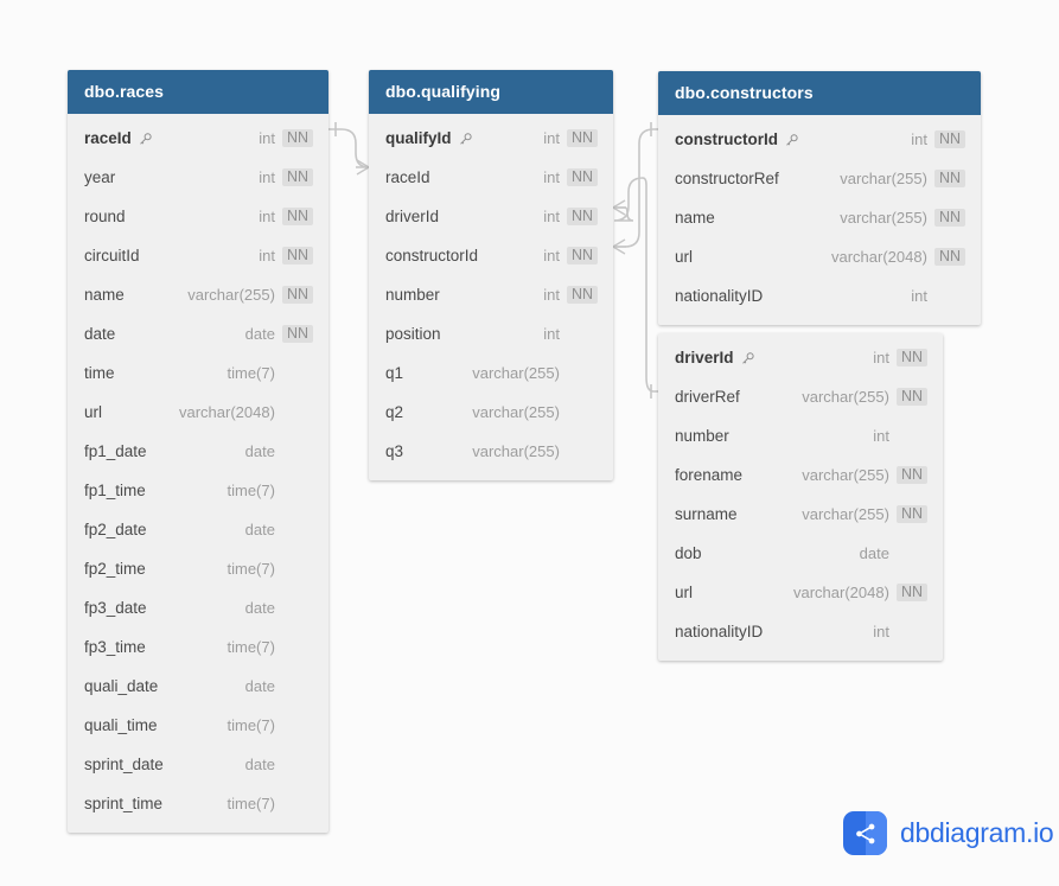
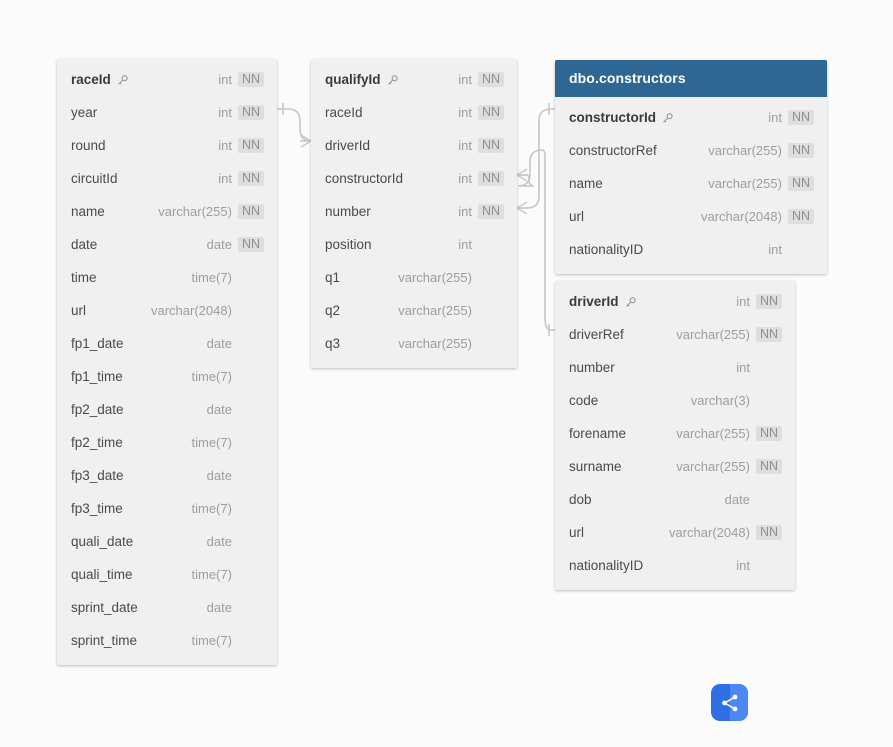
- dbo.races
  raceId
  int
  NN
  year
  int
  NN
  round
  int
  NN
  circuitId
  int
  NN
  name
  varchar(255)
  NN
  date
  date
  NN
  time
  time(7)
  url
  varchar(2048)
  fp1_date
  date
  fp1_time
  time(7)
  fp2_date
  date
  fp2_time
  time(7)
  fp3_date
  date
  fp3_time
  time(7)
  quali_date
  date
  quali_time
  time(7)
  sprint_date
  date
  sprint_time
  time(7)
- dbo.qualifying
  qualifyId
  int
  NN
  raceId
  int
  NN
  driverId
  int
  NN
  constructorId
  int
  NN
  number
  int
  NN
  position
  int
  q1
  varchar(255)
  q2
  varchar(255)
  q3
  varchar(255)
  dbo.constructors
  constructorId
  int
  NN
  constructorRef
  varchar(255)
  NN
  name
  varchar(255)
  NN
  url
  varchar(2048)
  NN
  nationalityID
  int
  driverId
  int
  NN
  driverRef
  varchar(255)
  NN
  number
  int
+ code
+ varchar(3)
  forename
  varchar(255)
  NN
  surname
  varchar(255)
  NN
  dob
  date
  url
  varchar(2048)
  NN
  nationalityID
  int
- dbdiagram.io
